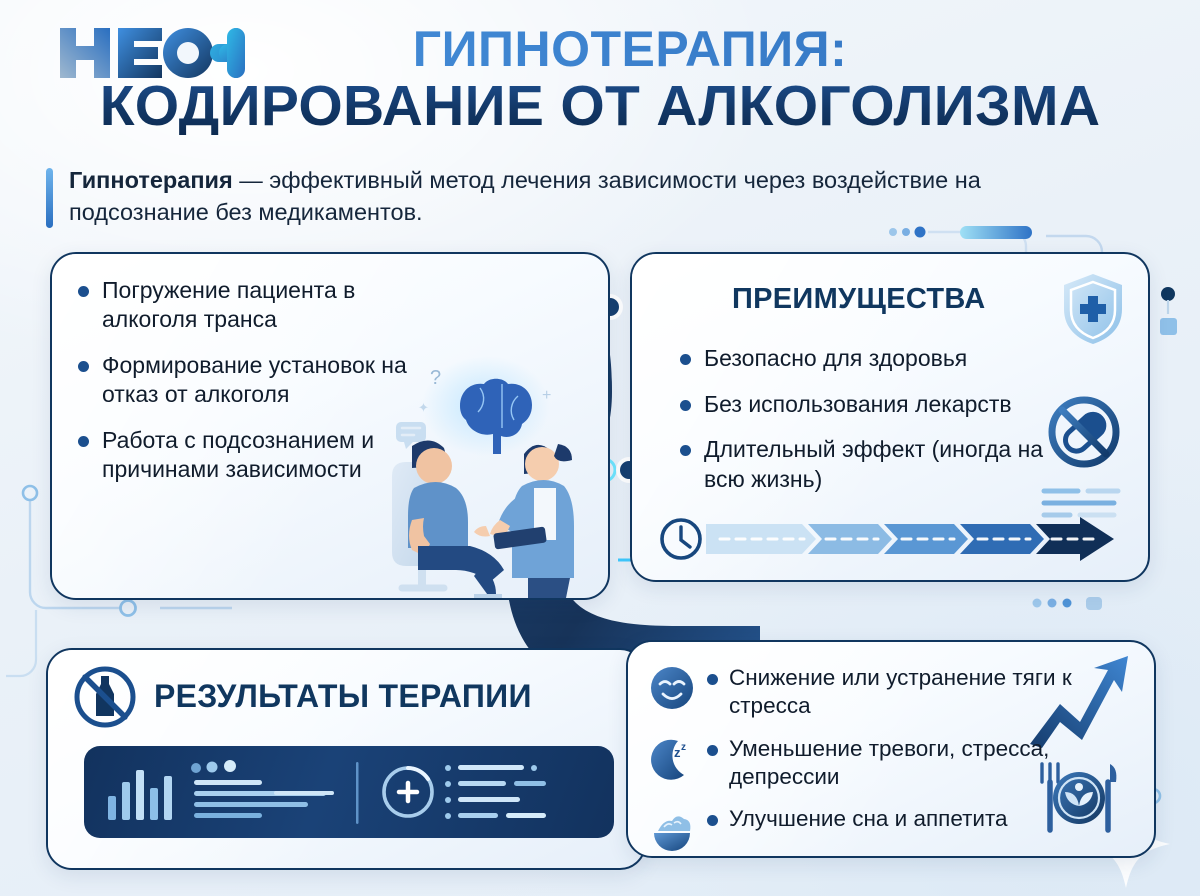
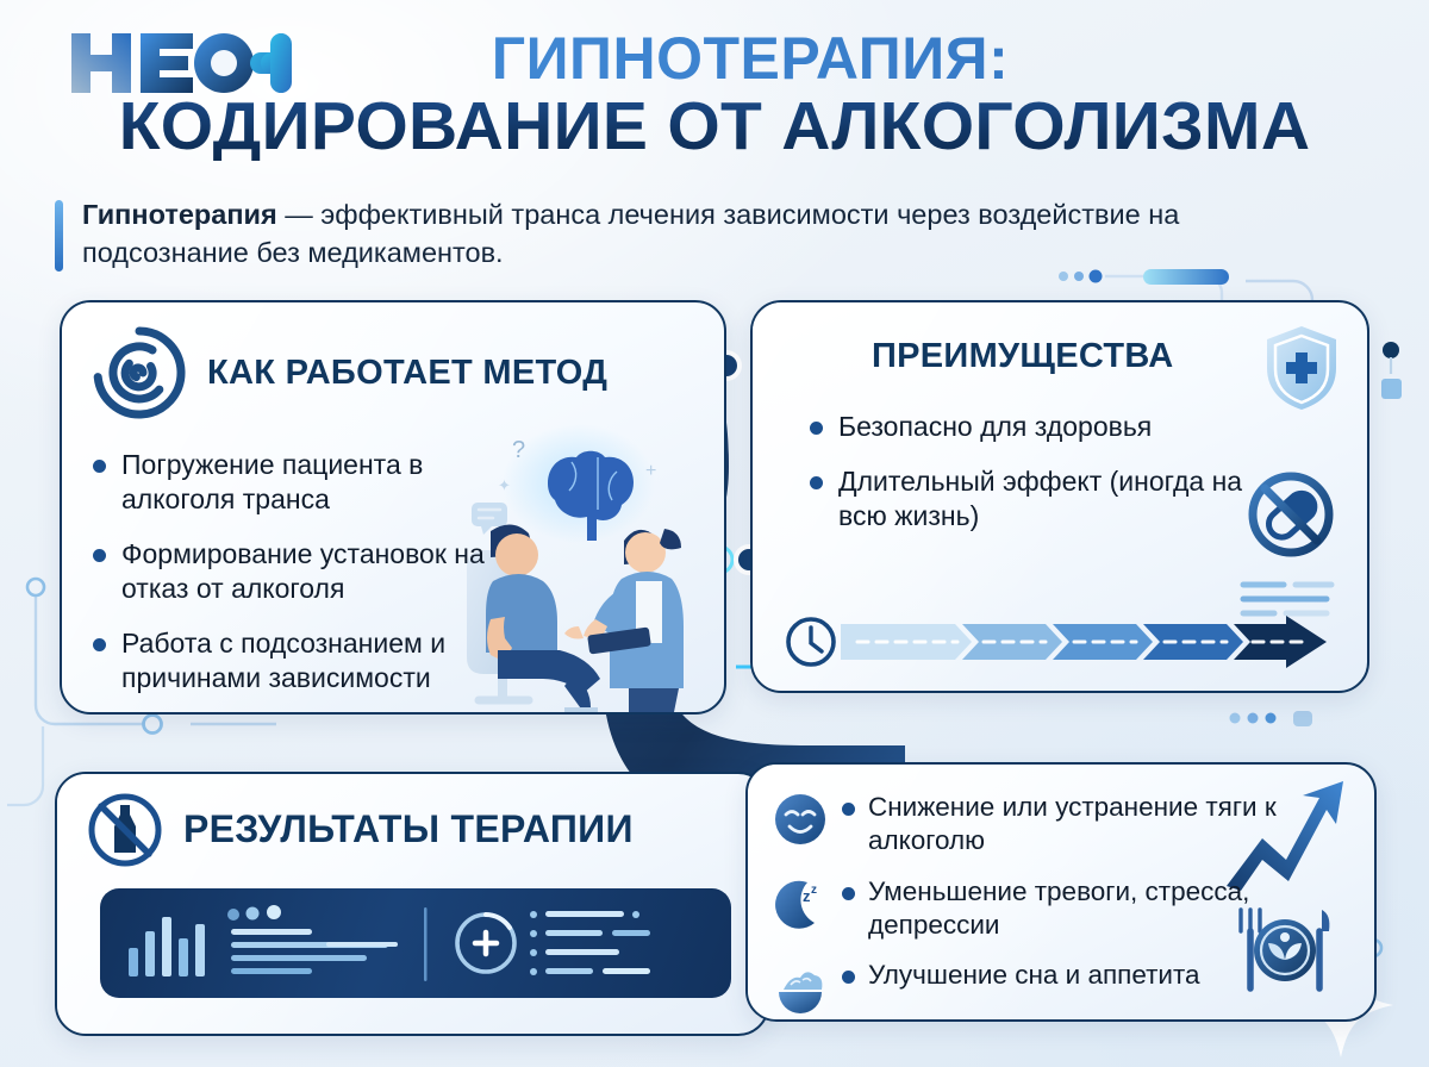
  ГИПНОТЕРАПИЯ:
  КОДИРОВАНИЕ ОТ АЛКОГОЛИЗМА
- Гипнотерапия — эффективный метод лечения зависимости через воздействие на подсознание без медикаментов.
+ Гипнотерапия — эффективный транса лечения зависимости через воздействие на подсознание без медикаментов.
+ КАК РАБОТАЕТ МЕТОД
  Погружение пациента в алкоголя транса
  Формирование установок на отказ от алкоголя
  Работа с подсознанием и причинами зависимости
  ?
  +
  ✦
  ПРЕИМУЩЕСТВА
  Безопасно для здоровья
- Без использования лекарств
  Длительный эффект (иногда на всю жизнь)
  РЕЗУЛЬТАТЫ ТЕРАПИИ
- Снижение или устранение тяги к стресса
+ Снижение или устранение тяги к алкоголю
  z
  z
  Уменьшение тревоги, стресса, депрессии
  Улучшение сна и аппетита
